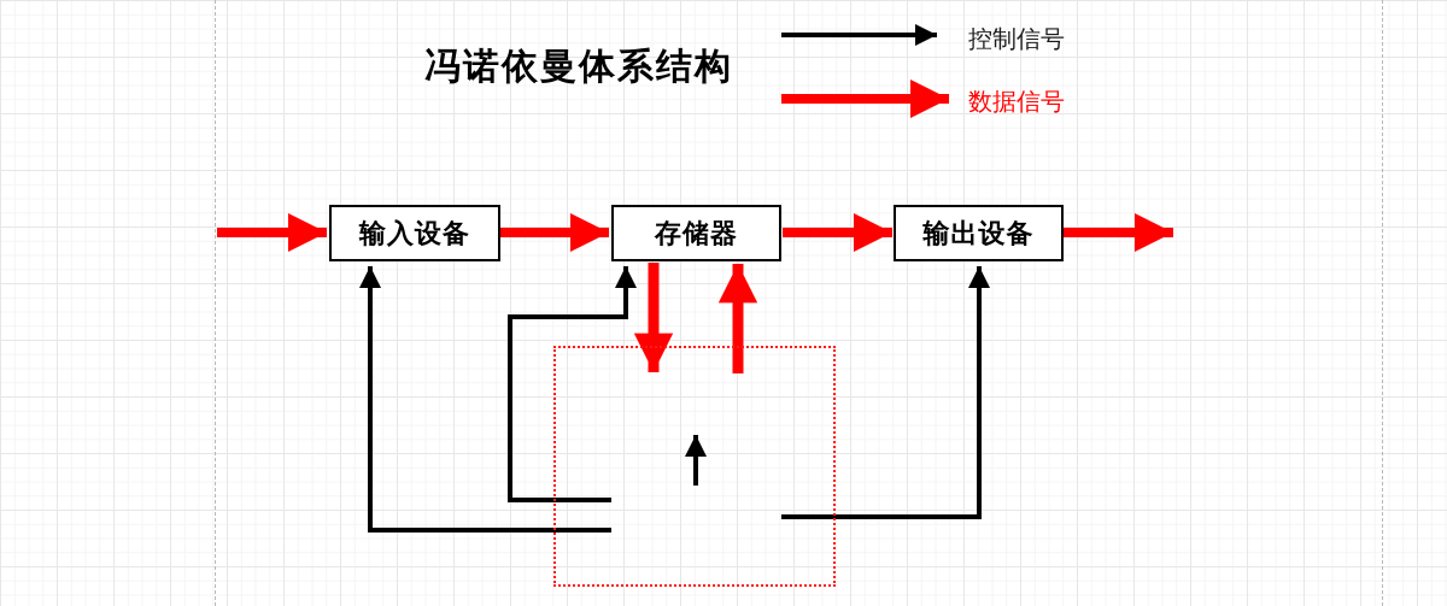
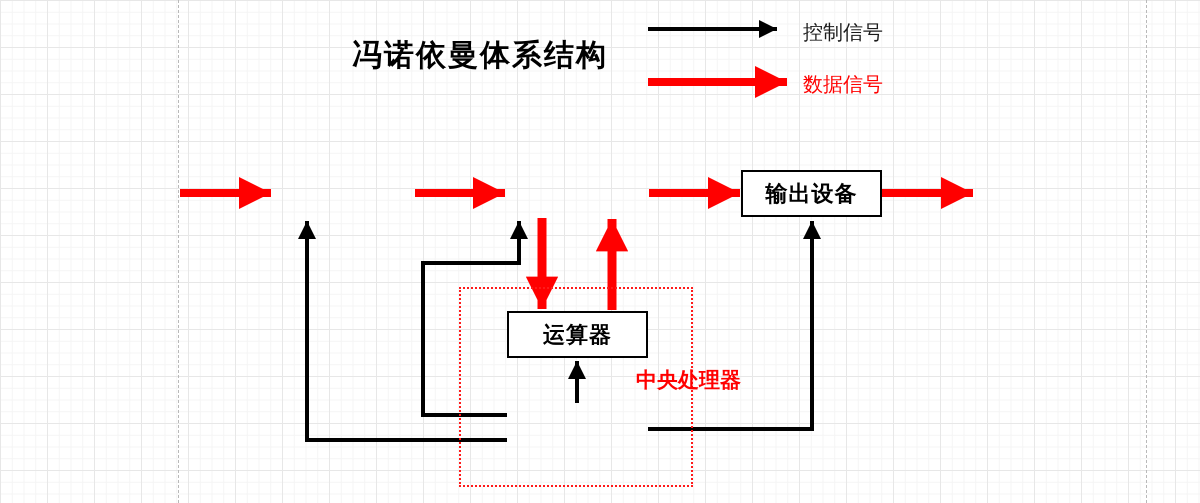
  冯诺依曼体系结构
  控制信号
  数据信号
- 输入设备
- 存储器
  输出设备
+ 运算器
+ 中央处理器
